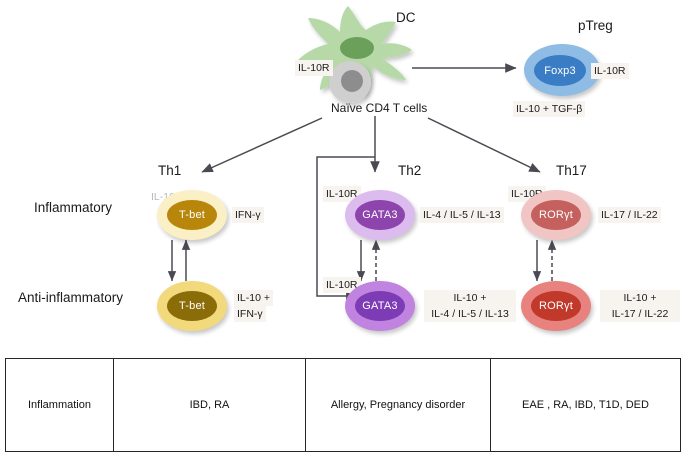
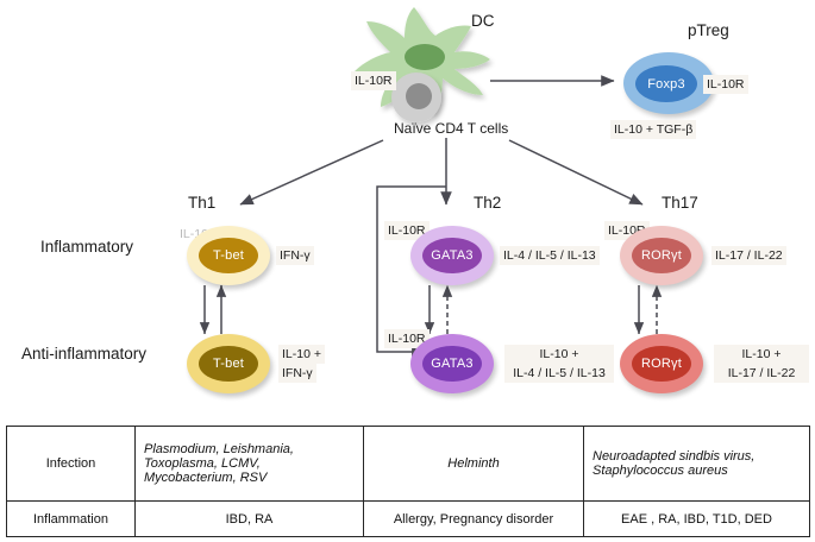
  DC
  IL-10R
  Naïve CD4 T cells
  pTreg
  Foxp3
  IL-10R
  IL-10 + TGF-β
  Inflammatory
  Anti-inflammatory
  Th1
  T-bet
  IFN-γ
  T-bet
  IL-10 +
  IFN-γ
  Th2
  IL-10R
  GATA3
  IL-4 / IL-5 / IL-13
  IL-10R
  GATA3
  IL-10 +
  IL-4 / IL-5 / IL-13
  Th17
  IL-10
  RORγt
  IL-17 / IL-22
  RORγt
  IL-10 +
  IL-17 / IL-22
+ Infection	Plasmodium, Leishmania, Toxoplasma, LCMV, Mycobacterium, RSV	Helminth	Neuroadapted sindbis virus, Staphylococcus aureus
  Inflammation	IBD, RA	Allergy, Pregnancy disorder	EAE , RA, IBD, T1D, DED
